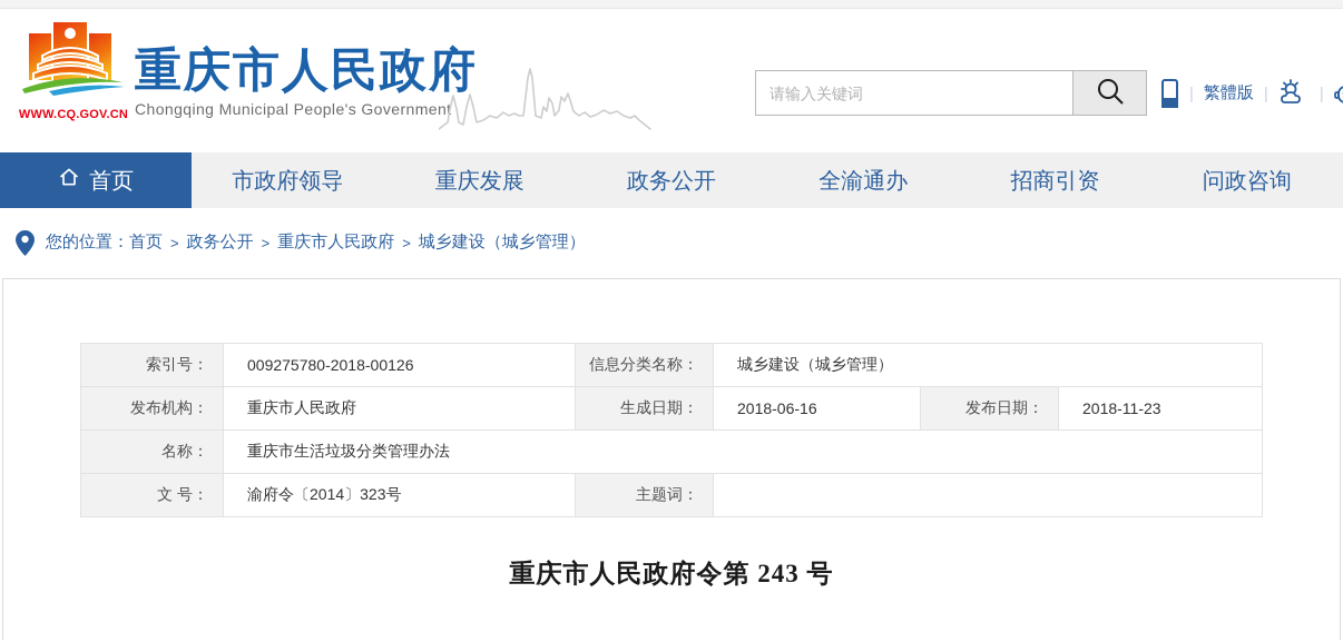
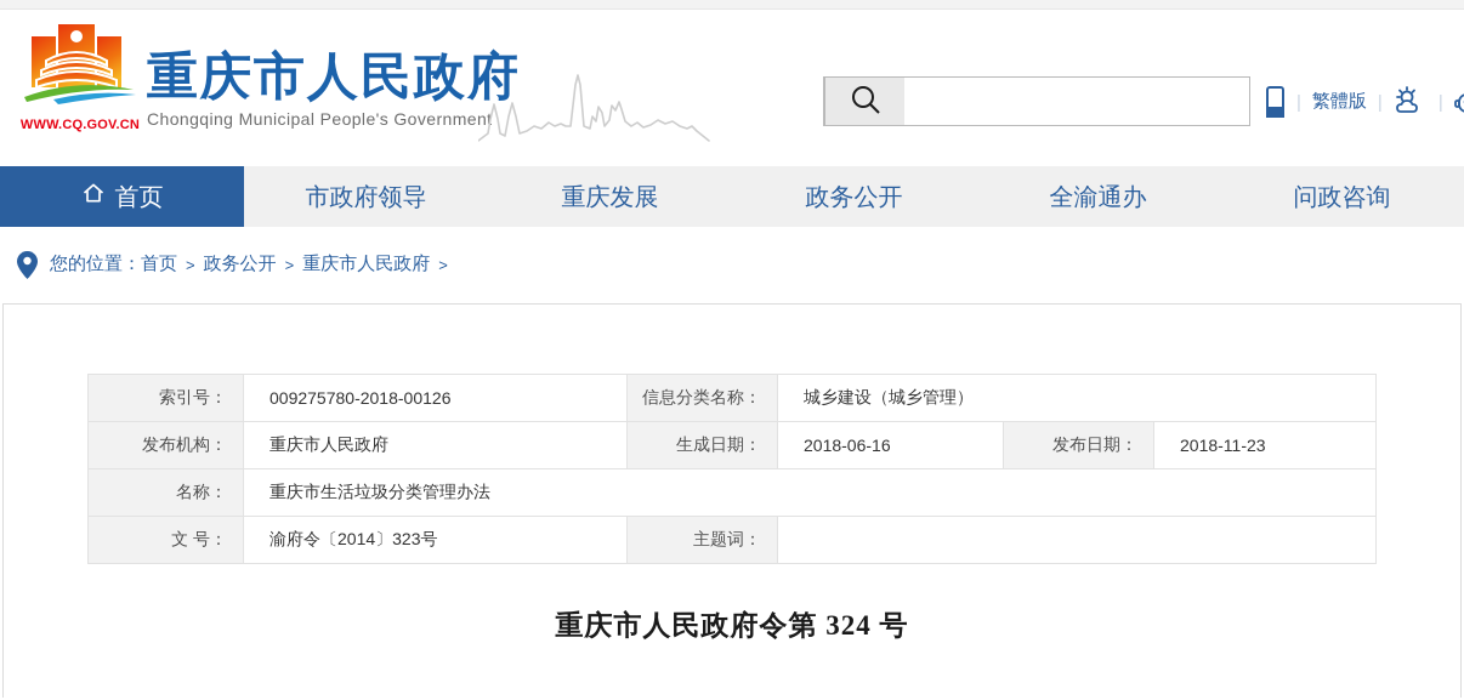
  WWW.CQ.GOV.CN
  重庆市人民政府
  Chongqing Municipal People's Governmen
- 请输入关键词
  |
  繁體版
  |
  |
  首页
  市政府领导
  重庆发展
  政务公开
  全渝通办
- 招商引资
  问政咨询
  您的位置：
  首页
  >
  政务公开
  >
  重庆市人民政府
  >
- 城乡建设（城乡管理）
  索引号：	009275780-2018-00126	信息分类名称：	城乡建设（城乡管理）
  发布机构：	重庆市人民政府	生成日期：	2018-06-16	发布日期：	2018-11-23
  名称：	重庆市生活垃圾分类管理办法
  文 号：	渝府令〔2014〕323号	主题词：
- 重庆市人民政府令第 243 号
+ 重庆市人民政府令第 324 号
